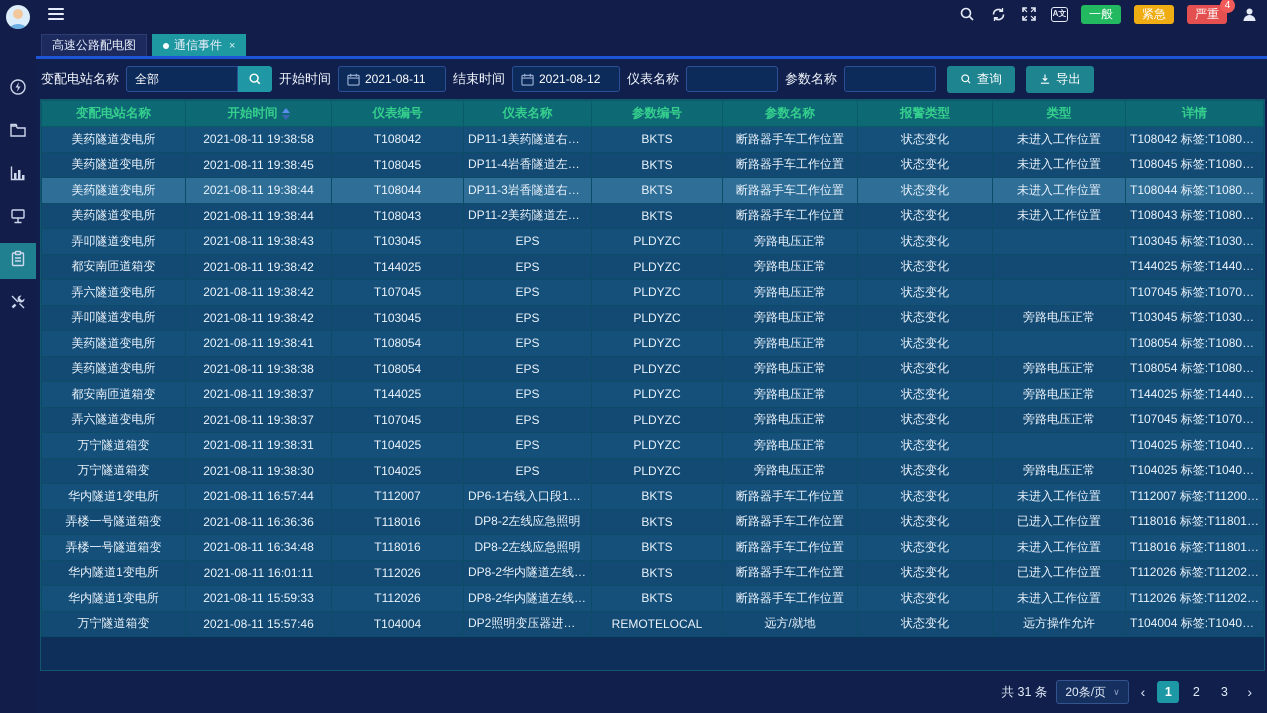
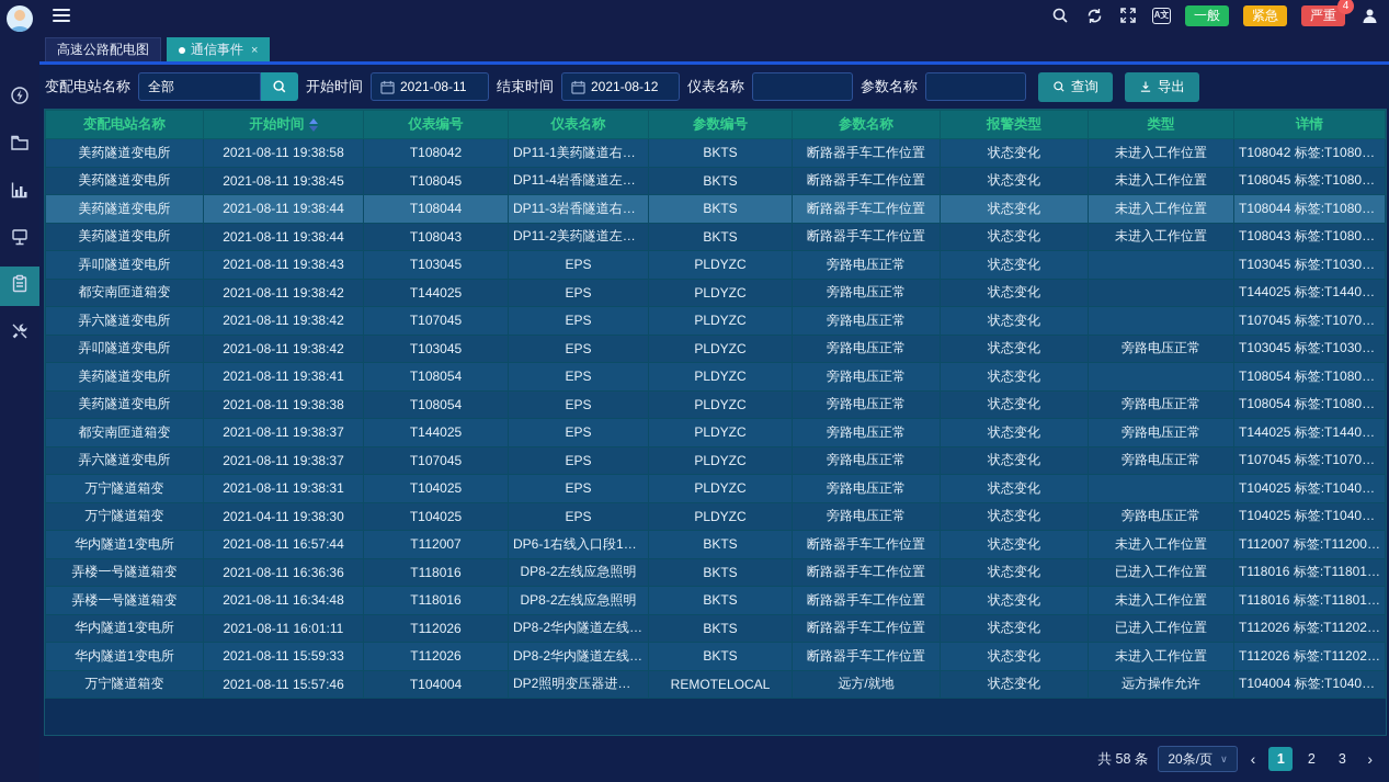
  A文
  一般
  紧急
  严重
  4
  高速公路配电图
  通信事件
  ×
  变配电站名称
  全部
  开始时间
  2021-08-11
  结束时间
  2021-08-12
  仪表名称
  参数名称
  查询
  导出
  变配电站名称	开始时间	仪表编号	仪表名称	参数编号	参数名称	报警类型	类型	详情
  美药隧道变电所	2021-08-11 19:38:58	T108042	DP11-1美药隧道右线应	BKTS	断路器手车工作位置	状态变化	未进入工作位置	T108042 标签:T108042 .
  美药隧道变电所	2021-08-11 19:38:45	T108045	DP11-4岩香隧道左线应	BKTS	断路器手车工作位置	状态变化	未进入工作位置	T108045 标签:T108045 .
  美药隧道变电所	2021-08-11 19:38:44	T108044	DP11-3岩香隧道右线应	BKTS	断路器手车工作位置	状态变化	未进入工作位置	T108044 标签:T108044 .
  美药隧道变电所	2021-08-11 19:38:44	T108043	DP11-2美药隧道左线应	BKTS	断路器手车工作位置	状态变化	未进入工作位置	T108043 标签:T108043 .
  弄叩隧道变电所	2021-08-11 19:38:43	T103045	EPS	PLDYZC	旁路电压正常	状态变化		T103045 标签:T103045 .
  都安南匝道箱变	2021-08-11 19:38:42	T144025	EPS	PLDYZC	旁路电压正常	状态变化		T144025 标签:T144025 .
  弄六隧道变电所	2021-08-11 19:38:42	T107045	EPS	PLDYZC	旁路电压正常	状态变化		T107045 标签:T107045 .
  弄叩隧道变电所	2021-08-11 19:38:42	T103045	EPS	PLDYZC	旁路电压正常	状态变化	旁路电压正常	T103045 标签:T103045 .
  美药隧道变电所	2021-08-11 19:38:41	T108054	EPS	PLDYZC	旁路电压正常	状态变化		T108054 标签:T108054 .
  美药隧道变电所	2021-08-11 19:38:38	T108054	EPS	PLDYZC	旁路电压正常	状态变化	旁路电压正常	T108054 标签:T108054 .
  都安南匝道箱变	2021-08-11 19:38:37	T144025	EPS	PLDYZC	旁路电压正常	状态变化	旁路电压正常	T144025 标签:T144025 .
  弄六隧道变电所	2021-08-11 19:38:37	T107045	EPS	PLDYZC	旁路电压正常	状态变化	旁路电压正常	T107045 标签:T107045 .
  万宁隧道箱变	2021-08-11 19:38:31	T104025	EPS	PLDYZC	旁路电压正常	状态变化		T104025 标签:T104025 .
- 万宁隧道箱变	2021-08-11 19:38:30	T104025	EPS	PLDYZC	旁路电压正常	状态变化	旁路电压正常	T104025 标签:T104025 .
+ 万宁隧道箱变	2021-04-11 19:38:30	T104025	EPS	PLDYZC	旁路电压正常	状态变化	旁路电压正常	T104025 标签:T104025 .
  华内隧道1变电所	2021-08-11 16:57:44	T112007	DP6-1右线入口段1加强	BKTS	断路器手车工作位置	状态变化	未进入工作位置	T112007 标签:T112007 ..
  弄楼一号隧道箱变	2021-08-11 16:36:36	T118016	DP8-2左线应急照明	BKTS	断路器手车工作位置	状态变化	已进入工作位置	T118016 标签:T118016 ..
  弄楼一号隧道箱变	2021-08-11 16:34:48	T118016	DP8-2左线应急照明	BKTS	断路器手车工作位置	状态变化	未进入工作位置	T118016 标签:T118016 ..
  华内隧道1变电所	2021-08-11 16:01:11	T112026	DP8-2华内隧道左线基	BKTS	断路器手车工作位置	状态变化	已进入工作位置	T112026 标签:T112026 ..
  华内隧道1变电所	2021-08-11 15:59:33	T112026	DP8-2华内隧道左线基	BKTS	断路器手车工作位置	状态变化	未进入工作位置	T112026 标签:T112026 ..
  万宁隧道箱变	2021-08-11 15:57:46	T104004	DP2照明变压器进线开	REMOTELOCAL	远方/就地	状态变化	远方操作允许	T104004 标签:T104004 .
- 共 31 条
+ 共 58 条
  20条/页
  ∨
  ‹
  1
  2
  3
  ›
